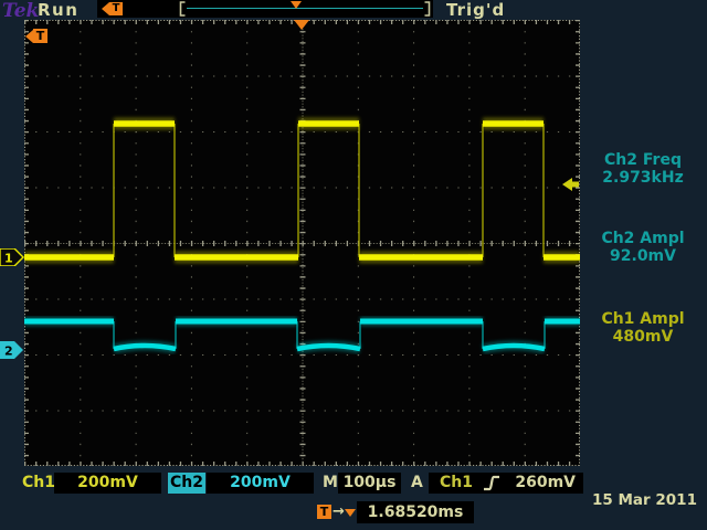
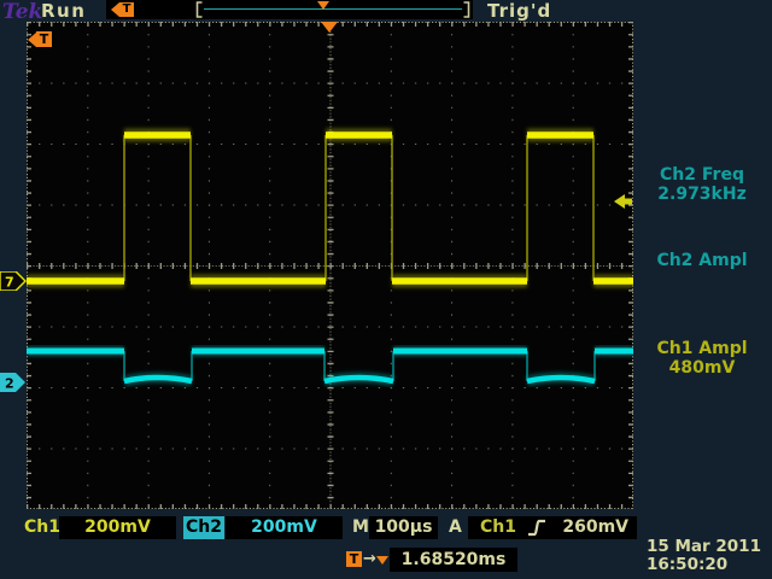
  Tek
  Run
  T
  Trig'd
  T
- 1
+ 7
  2
  Ch2 Freq
  2.973kHz
  Ch2 Ampl
- 92.0mV
  Ch1 Ampl
  480mV
  Ch1
  200mV
  Ch2
  200mV
  M
  100µs
  A
  Ch1
  260mV
  T
  →
  1.68520ms
  15 Mar 2011
+ 16:50:20
